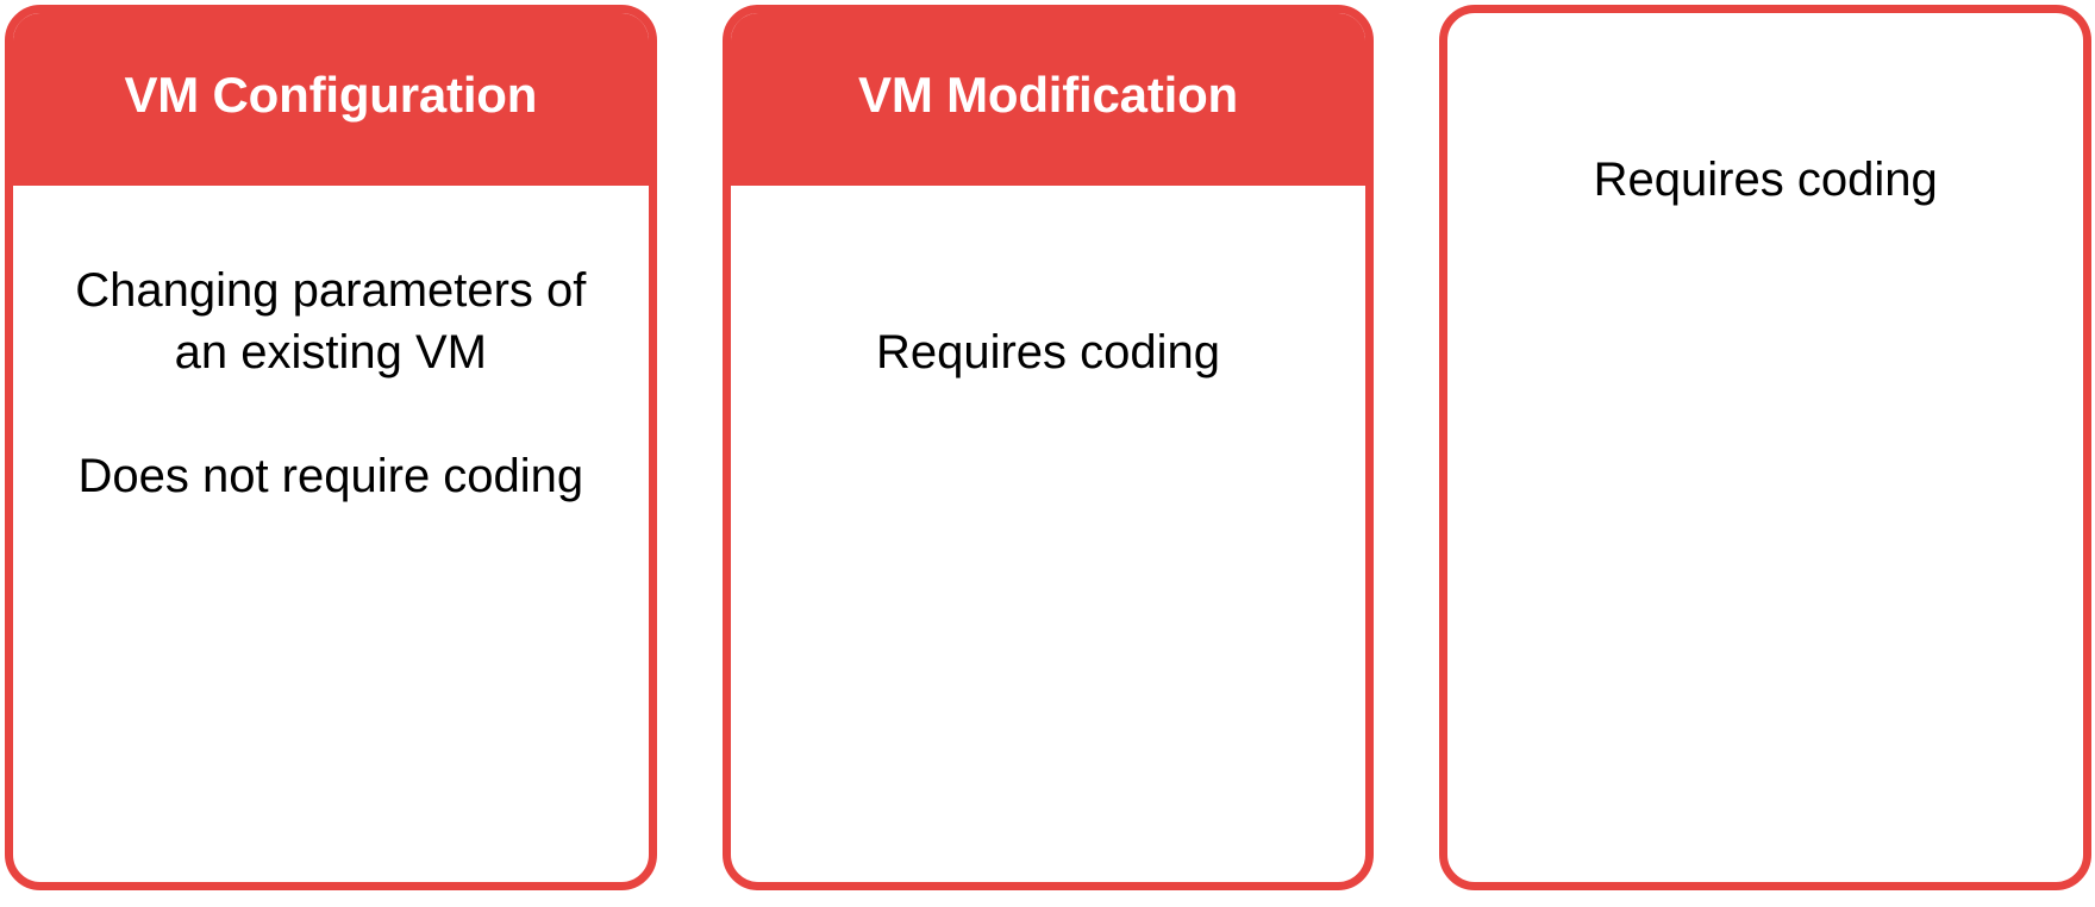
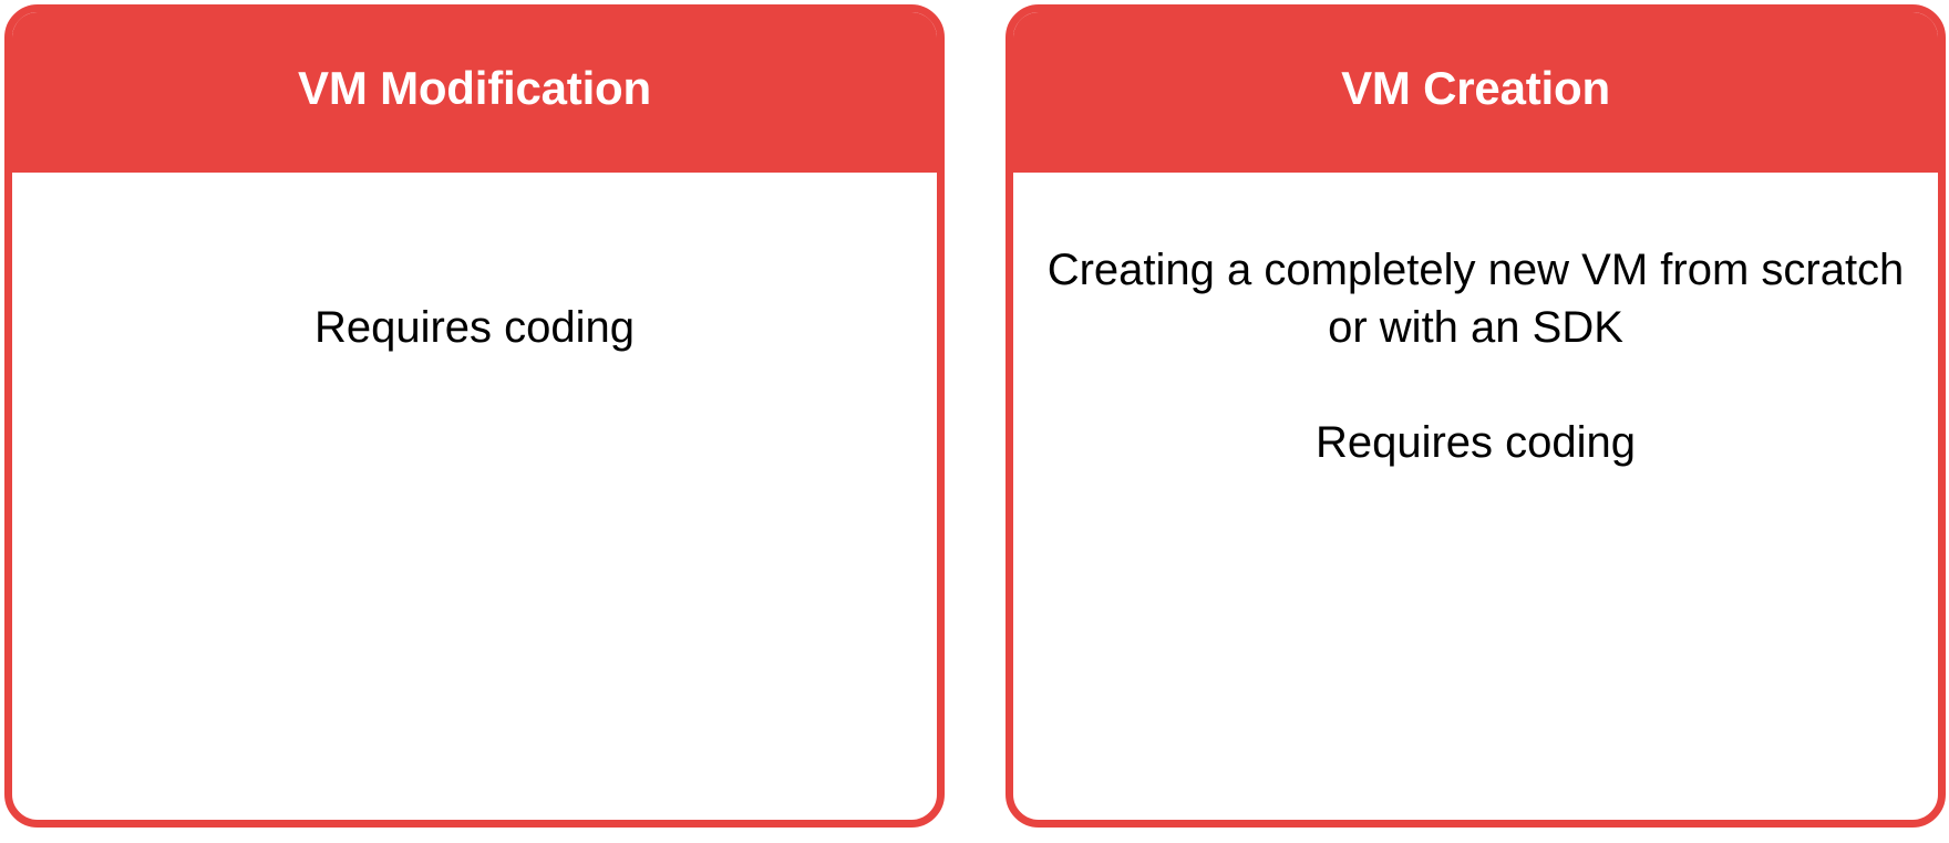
- VM Configuration
- Changing parameters of an existing VM
- Does not require coding
  VM Modification
  Requires coding
+ VM Creation
+ Creating a completely new VM from scratch or with an SDK
  Requires coding
